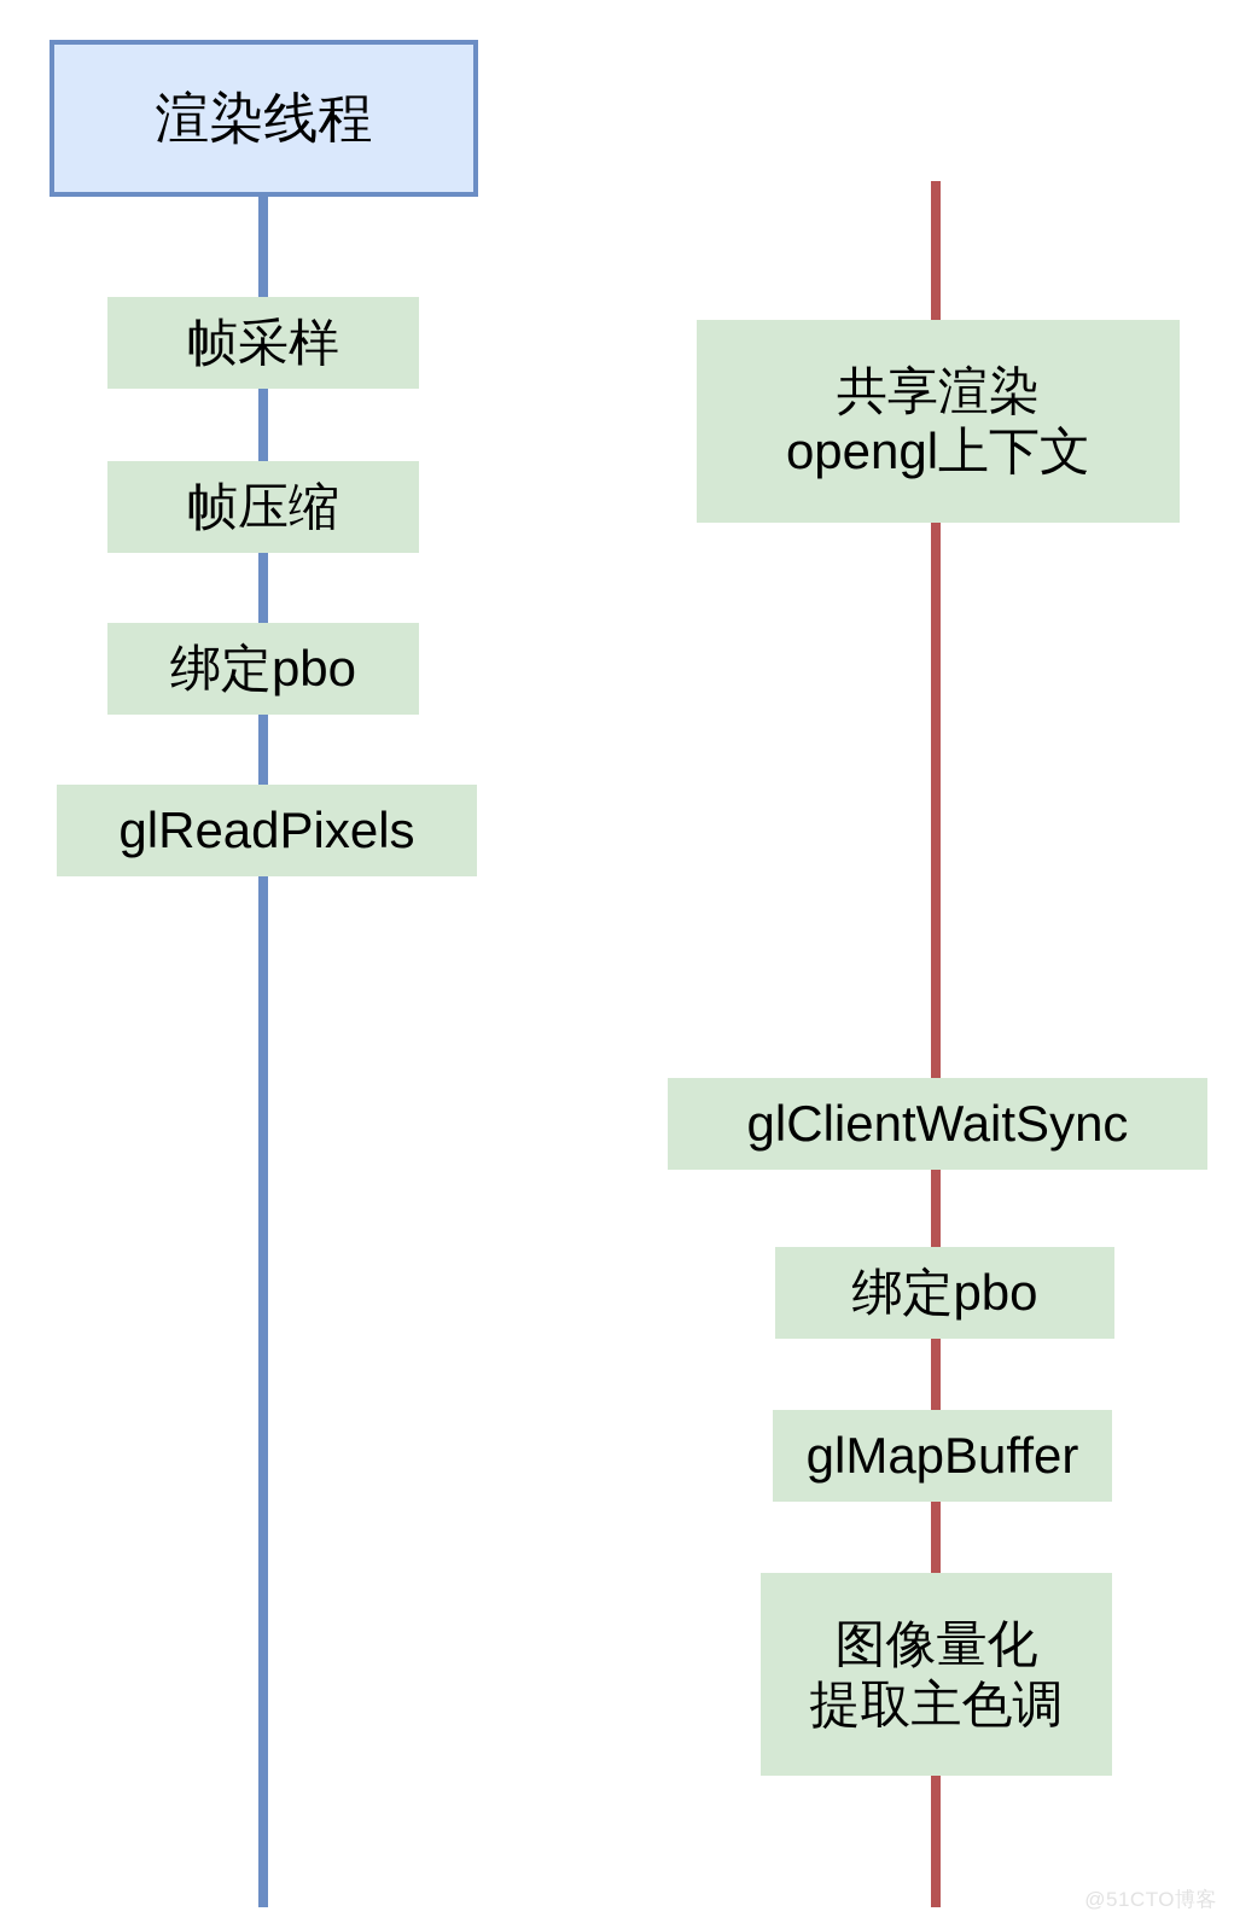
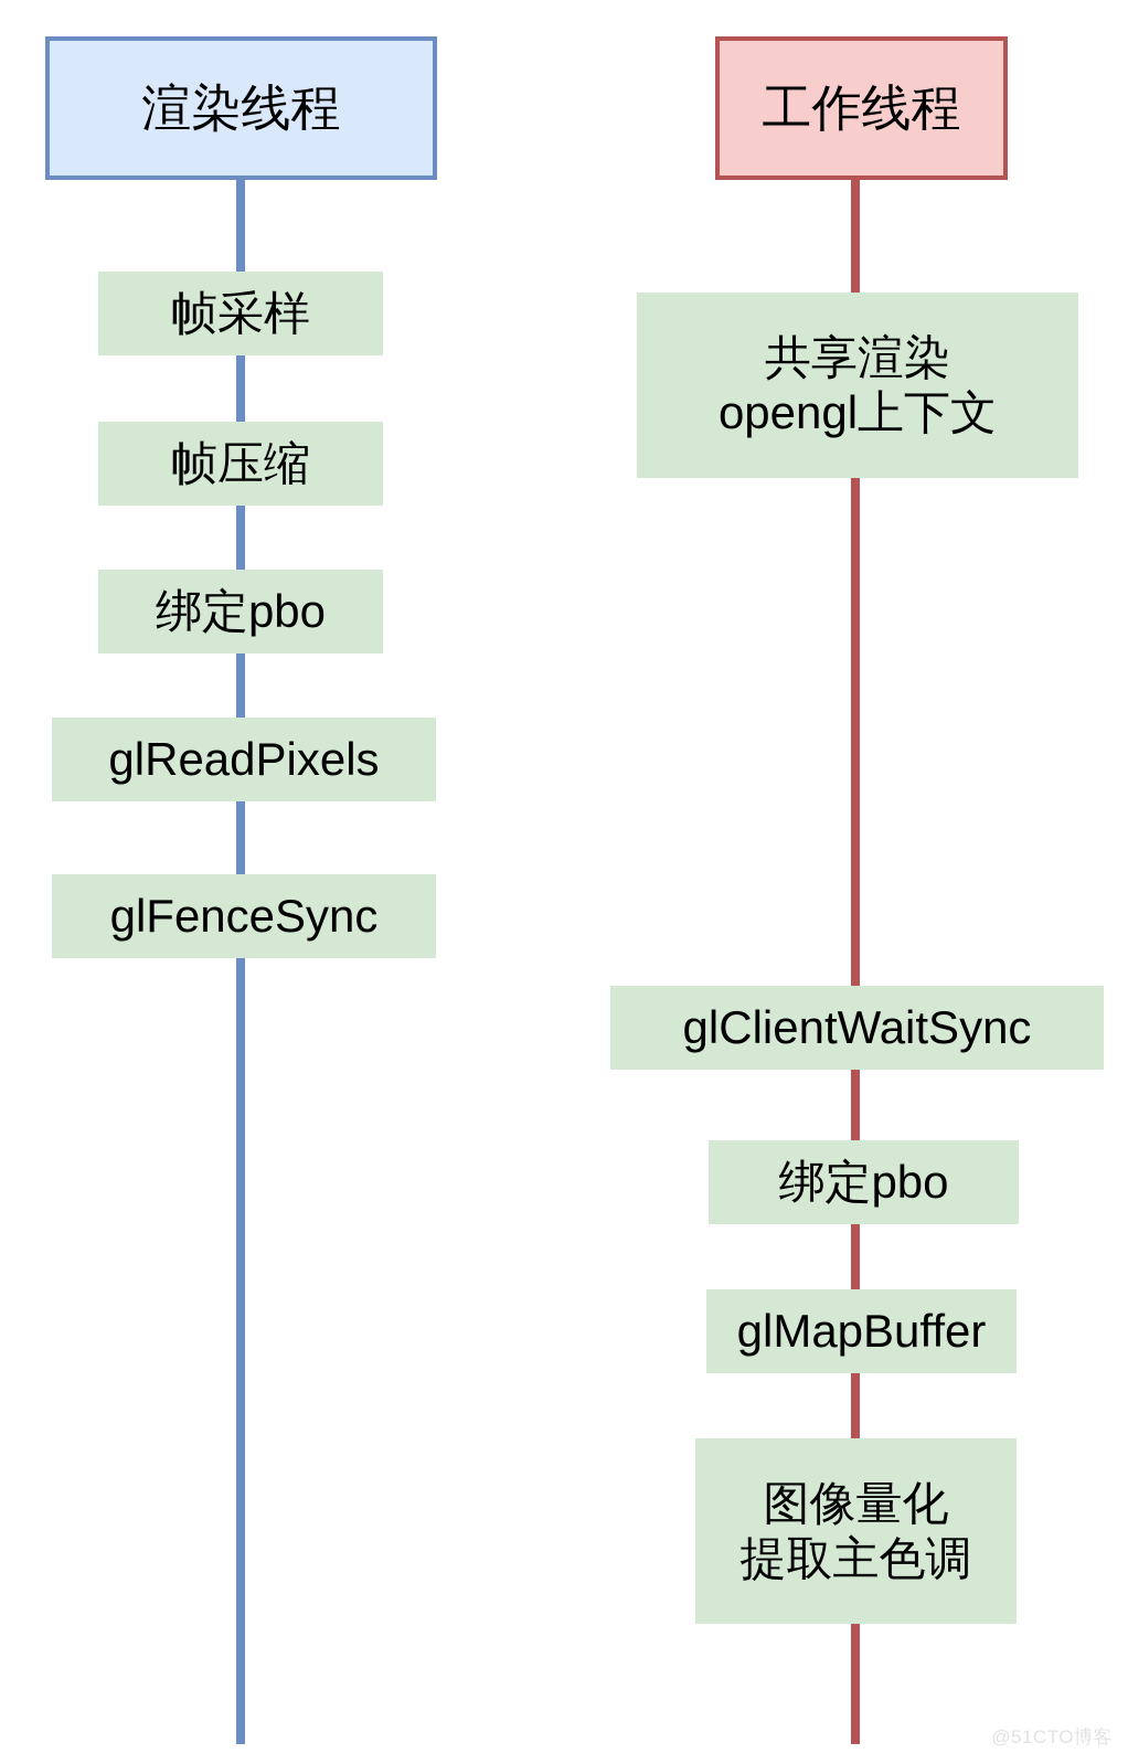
  渲染线程
  帧采样
  帧压缩
  绑定pbo
  glReadPixels
+ glFenceSync
+ 工作线程
  共享渲染
  opengl上下文
  glClientWaitSync
  绑定pbo
  glMapBuffer
  图像量化
  提取主色调
  @51CTO博客
